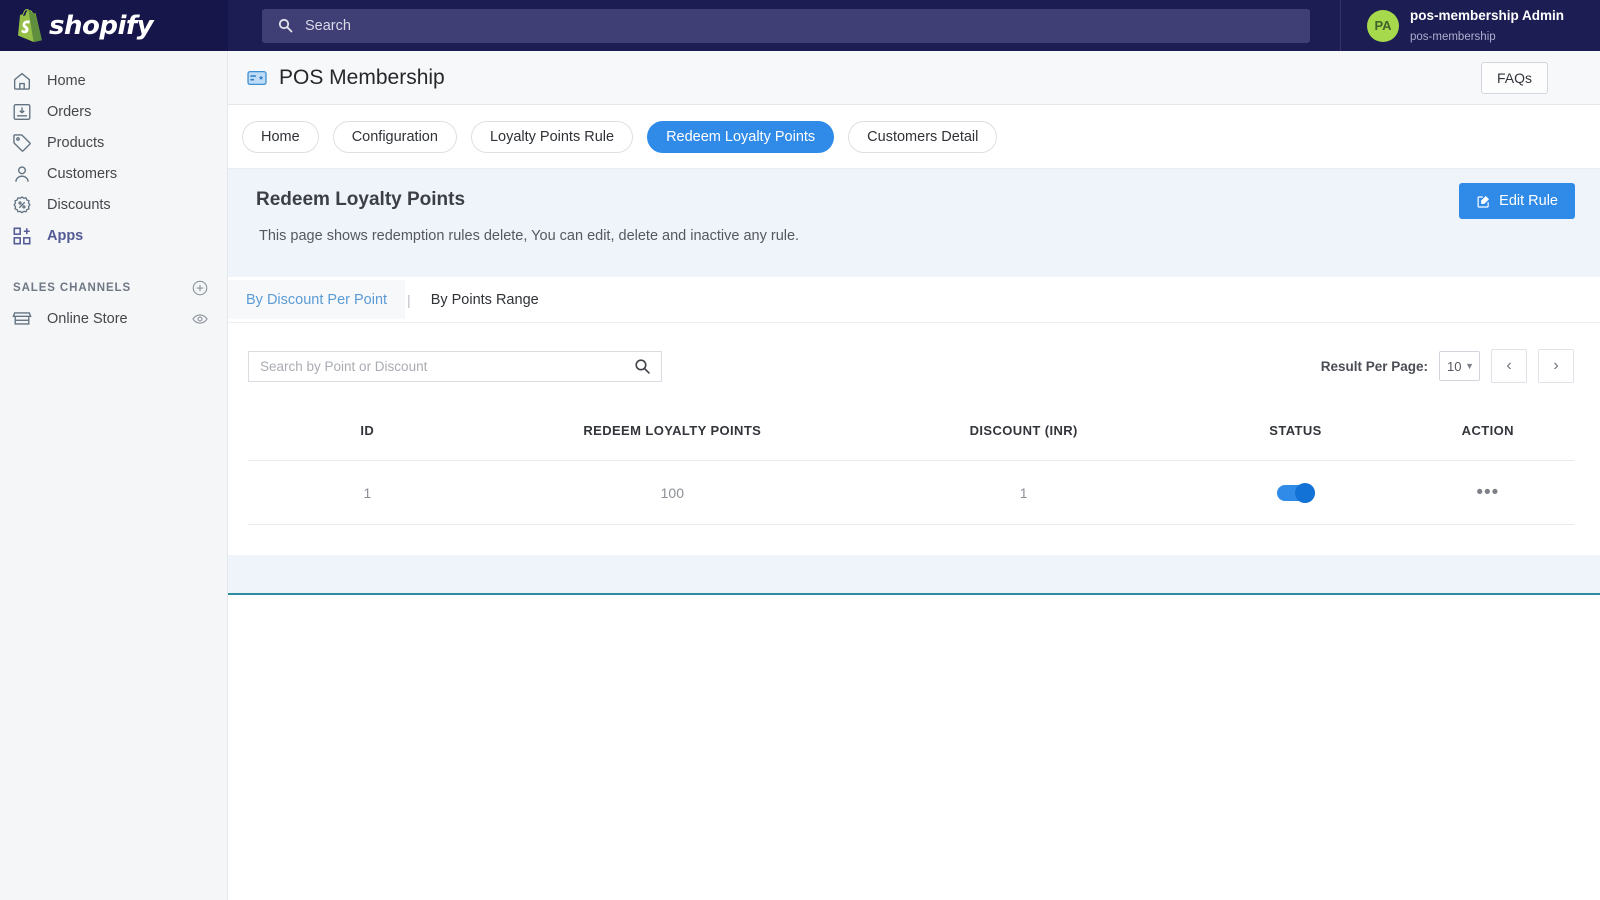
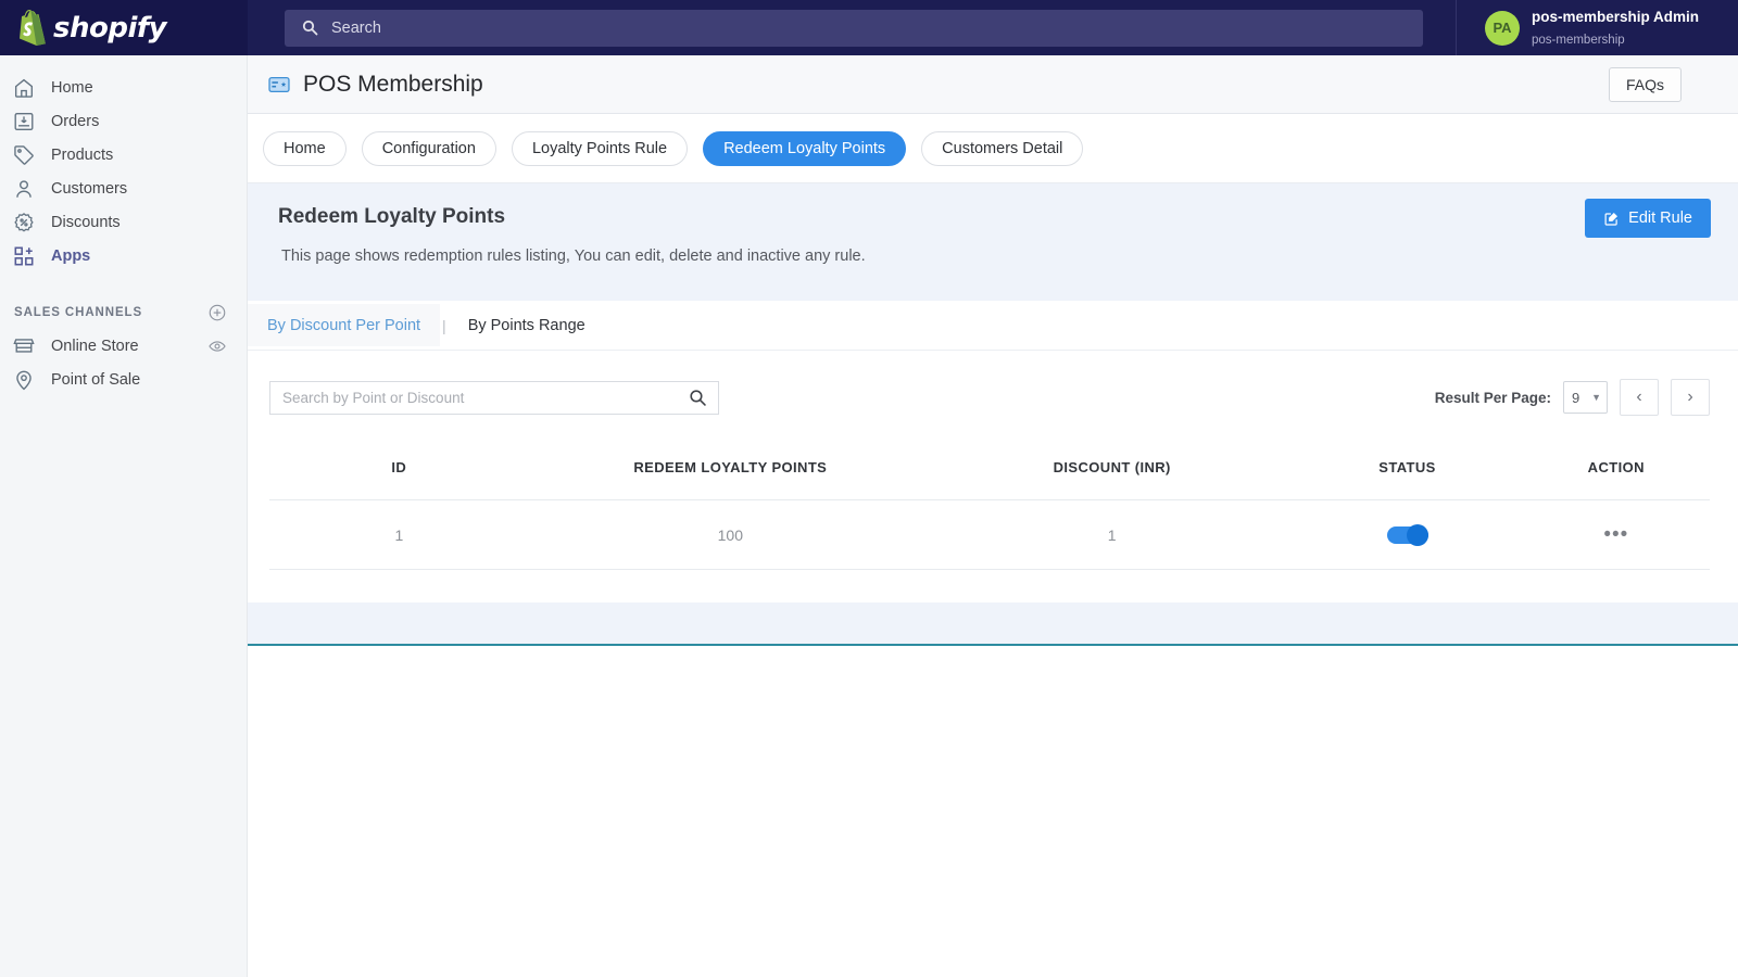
  shopify
  Search
  PA
  pos-membership Admin
  pos-membership
  Home
  Orders
  Products
  Customers
  Discounts
  Apps
  SALES CHANNELS
  Online Store
+ Point of Sale
  POS Membership
  FAQs
  Home
  Configuration
  Loyalty Points Rule
  Redeem Loyalty Points
  Customers Detail
  Redeem Loyalty Points
- This page shows redemption rules delete, You can edit, delete and inactive any rule.
+ This page shows redemption rules listing, You can edit, delete and inactive any rule.
  Edit Rule
  By Discount Per Point
  |
  By Points Range
  Search by Point or Discount
  Result Per Page:
- 10
+ 9
  ▼
  ‹
  ›
  ID	REDEEM LOYALTY POINTS	DISCOUNT (INR)	STATUS	ACTION
  1	100	1		•••
